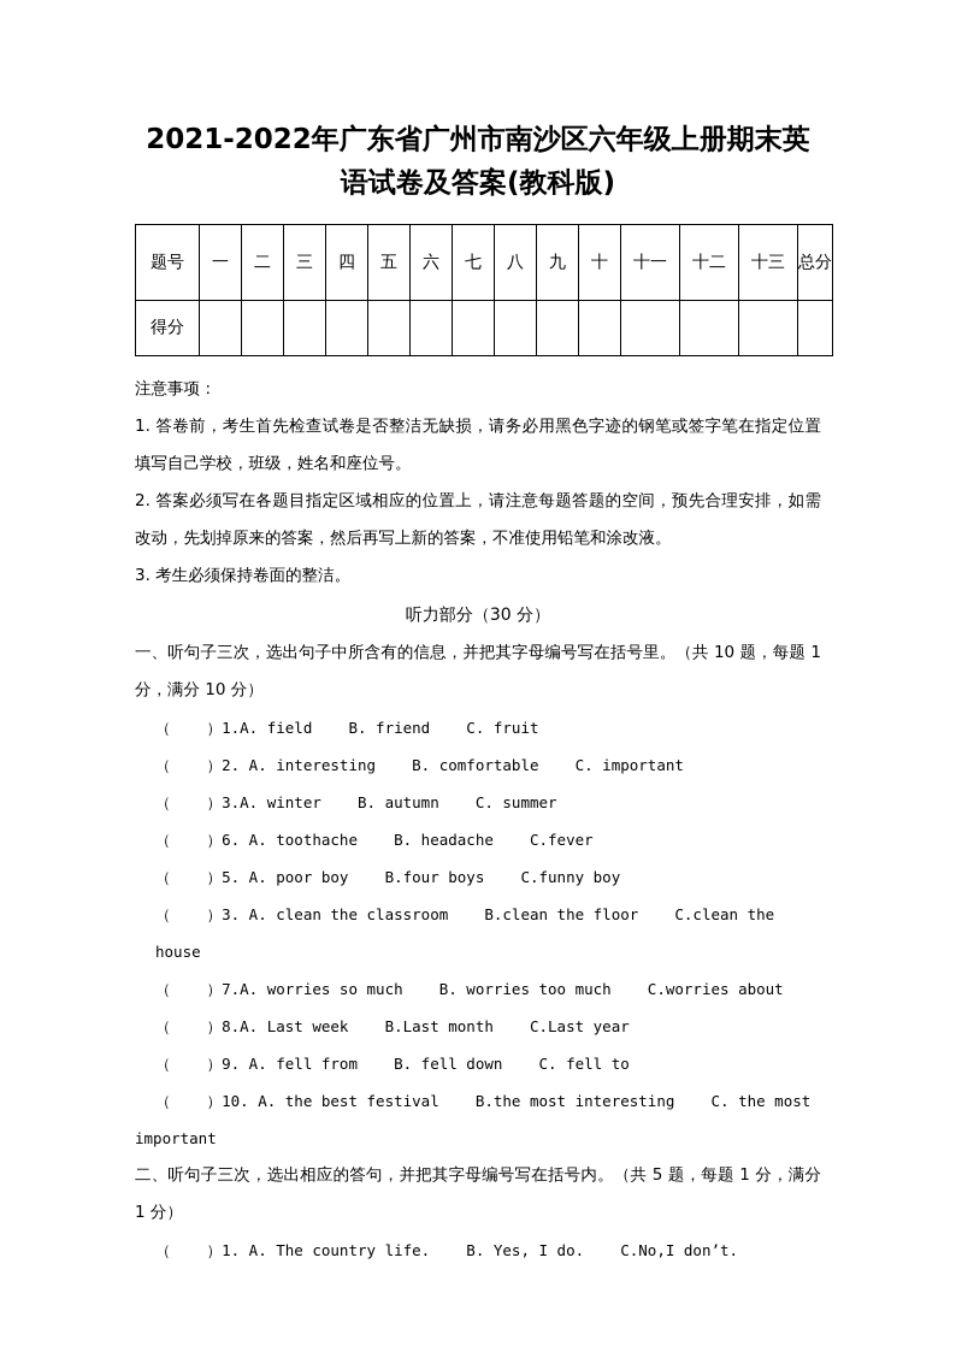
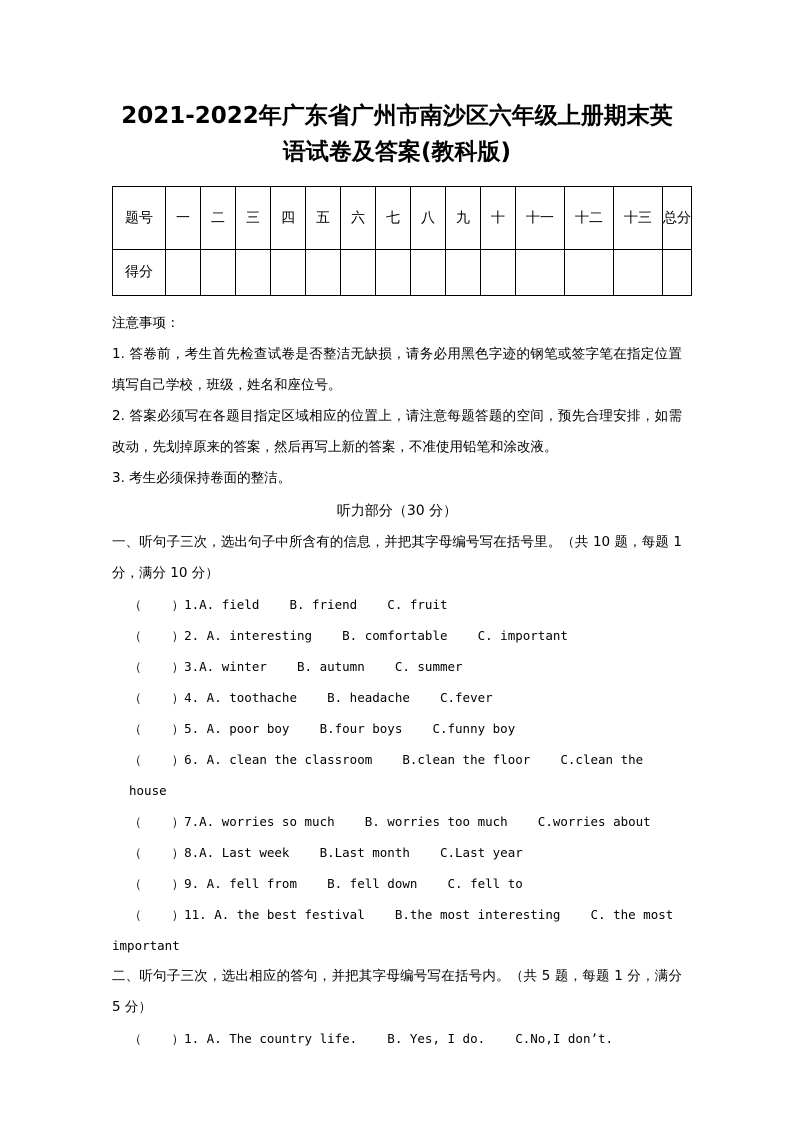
  2021-2022年广东省广州市南沙区六年级上册期末英语试卷及答案(教科版)
  题号	一	二	三	四	五	六	七	八	九	十	十一	十二	十三	总分
  得分
  注意事项：
  1. 答卷前，考生首先检查试卷是否整洁无缺损，请务必用黑色字迹的钢笔或签字笔在指定位置填写自己学校，班级，姓名和座位号。
  2. 答案必须写在各题目指定区域相应的位置上，请注意每题答题的空间，预先合理安排，如需改动，先划掉原来的答案，然后再写上新的答案，不准使用铅笔和涂改液。
  3. 考生必须保持卷面的整洁。
  听力部分（30 分）
  一、听句子三次，选出句子中所含有的信息，并把其字母编号写在括号里。（共 10 题，每题 1 分，满分 10 分）
  （ ）1.A. field B. friend C. fruit
  （ ）2. A. interesting B. comfortable C. important
  （ ）3.A. winter B. autumn C. summer
- （ ）6. A. toothache B. headache C.fever
+ （ ）4. A. toothache B. headache C.fever
  （ ）5. A. poor boy B.four boys C.funny boy
- （ ）3. A. clean the classroom B.clean the floor C.clean the house
+ （ ）6. A. clean the classroom B.clean the floor C.clean the house
  （ ）7.A. worries so much B. worries too much C.worries about
  （ ）8.A. Last week B.Last month C.Last year
  （ ）9. A. fell from B. fell down C. fell to
- （ ）10. A. the best festival B.the most interesting C. the most
+ （ ）11. A. the best festival B.the most interesting C. the most
  important
- 二、听句子三次，选出相应的答句，并把其字母编号写在括号内。（共 5 题，每题 1 分，满分 1 分）
+ 二、听句子三次，选出相应的答句，并把其字母编号写在括号内。（共 5 题，每题 1 分，满分 5 分）
  （ ）1. A. The country life. B. Yes, I do. C.No,I don’t.
